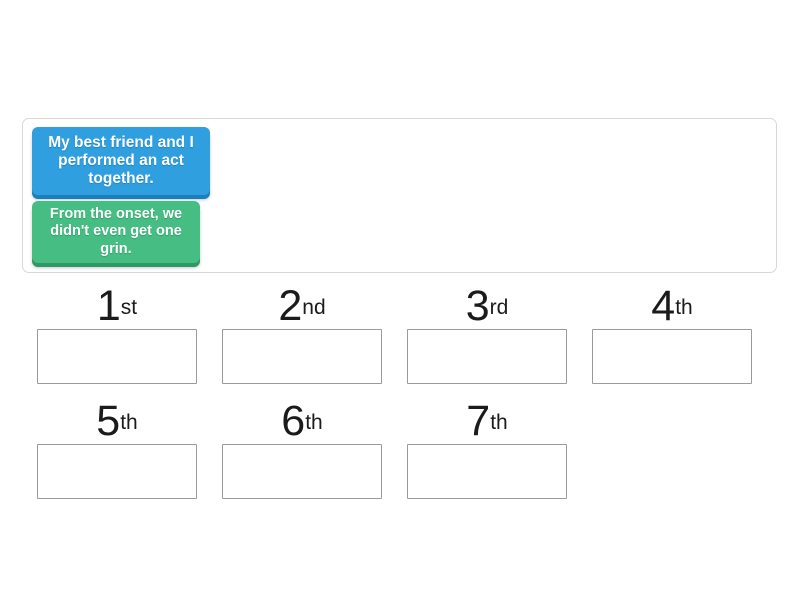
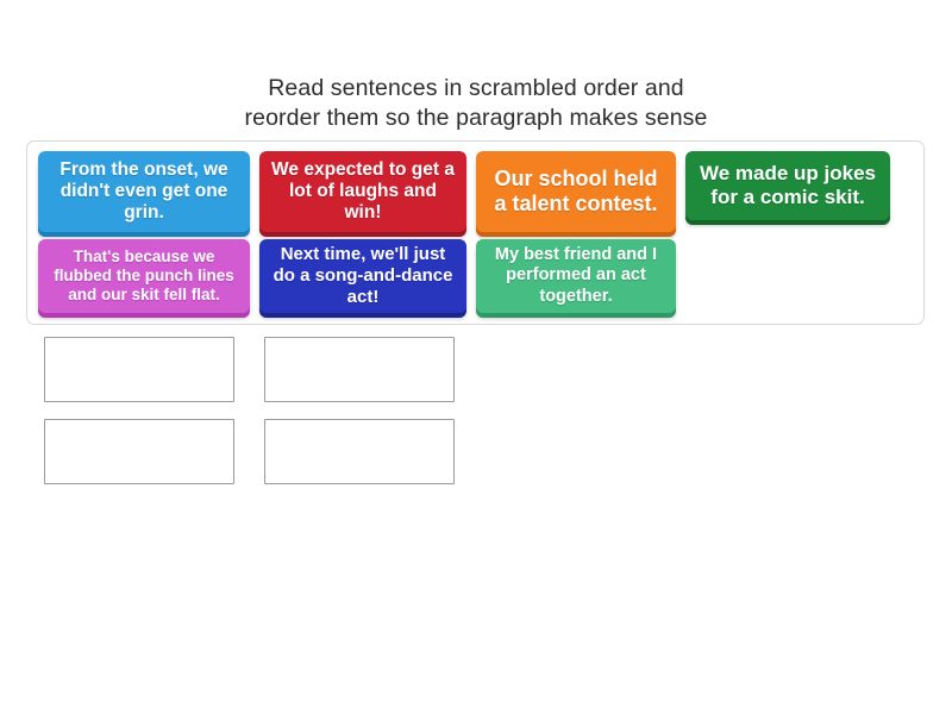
+ Read sentences in scrambled order and
+ reorder them so the paragraph makes sense
- My best friend and I performed an act together.
+ From the onset, we didn't even get one grin.
+ We expected to get a lot of laughs and win!
+ Our school held a talent contest.
+ We made up jokes for a comic skit.
+ That's because we flubbed the punch lines and our skit fell flat.
+ Next time, we'll just do a song-and-dance act!
- From the onset, we didn't even get one grin.
+ My best friend and I performed an act together.
- 1st
- 2nd
- 3rd
- 4th
- 5th
- 6th
- 7th
